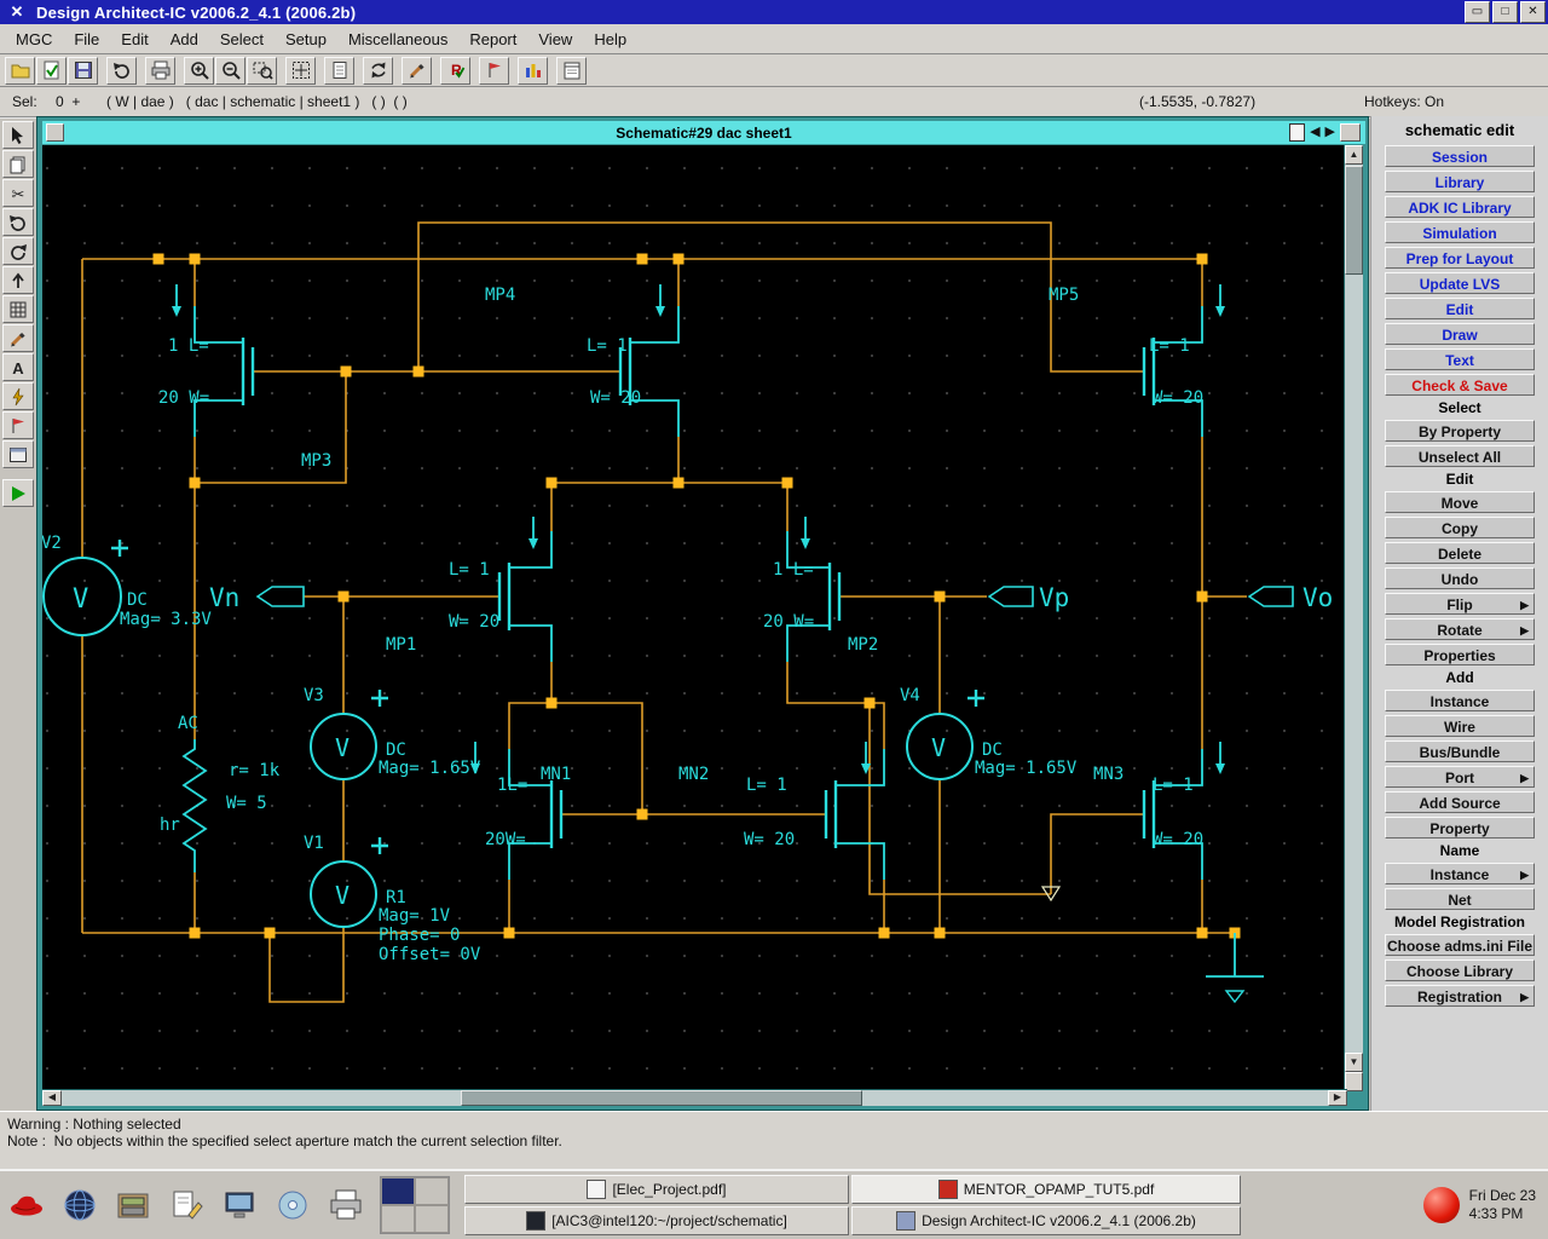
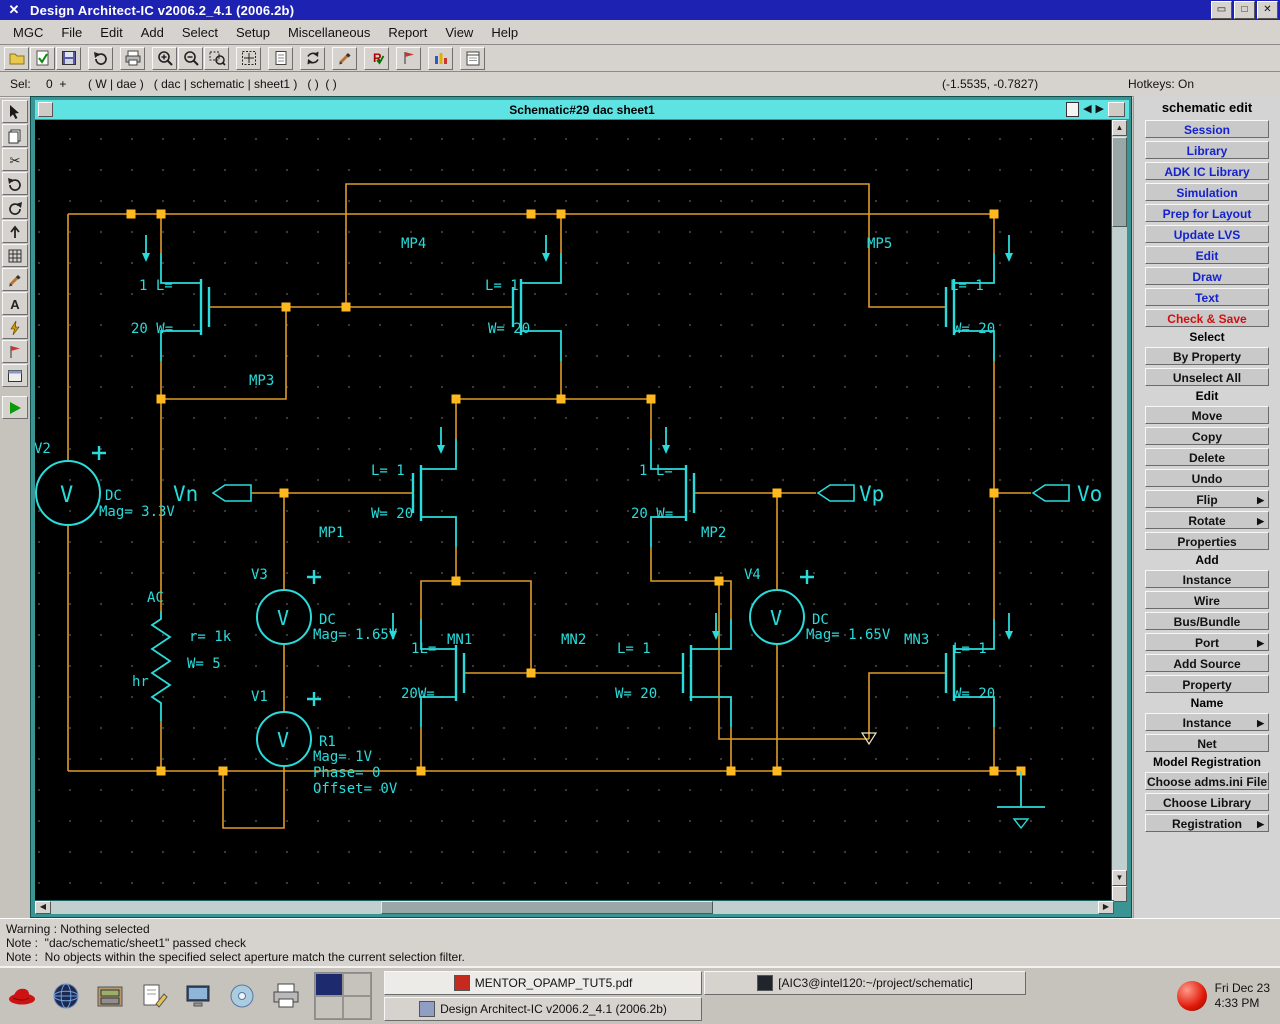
  ✕
  Design Architect-IC v2006.2_4.1 (2006.2b)
  ▭
  □
  ✕
  MGC
  File
  Edit
  Add
  Select
  Setup
  Miscellaneous
  Report
  View
  Help
  R
  Sel:
  0 +
  ( W | dae ) ( dac | schematic | sheet1 ) ( ) ( )
  (-1.5535, -0.7827)
  Hotkeys: On
  ✂
  A
  Schematic#29 dac sheet1
  ◀
  ▶
  MP3
  1 L=
  20 W=
  MP4
  L= 1
  W= 20
  MP5
  L= 1
  W= 20
  MP1
  L= 1
  W= 20
  MP2
  1 L=
  20 W=
  MN1
  1L=
  20W=
  MN2
  L= 1
  W= 20
  MN3
  L= 1
  W= 20
  V2
  V
  DC
  Mag= 3.3V
  V3
  V
  DC
  Mag= 1.65V
  V1
  V
  R1
  Mag= 1V
  Phase= 0
  Offset= 0V
  V4
  V
  DC
  Mag= 1.65V
  AC
  r= 1k
  W= 5
  hr
  Vn
  Vp
  Vo
  ▲
  ▼
  ◀
  ▶
  schematic edit
  Session
  Library
  ADK IC Library
  Simulation
  Prep for Layout
  Update LVS
  Edit
  Draw
  Text
  Check & Save
  Select
  By Property
  Unselect All
  Edit
  Move
  Copy
  Delete
  Undo
  Flip
  ▶
  Rotate
  ▶
  Properties
  Add
  Instance
  Wire
  Bus/Bundle
  Port
  ▶
  Add Source
  Property
  Name
  Instance
  ▶
  Net
  Model Registration
  Choose adms.ini File
  Choose Library
  Registration
  ▶
  Warning : Nothing selected
+ Note : "dac/schematic/sheet1" passed check
  Note : No objects within the specified select aperture match the current selection filter.
- [Elec_Project.pdf]
  MENTOR_OPAMP_TUT5.pdf
  [AIC3@intel120:~/project/schematic]
  Design Architect-IC v2006.2_4.1 (2006.2b)
  Fri Dec 23
  4:33 PM
